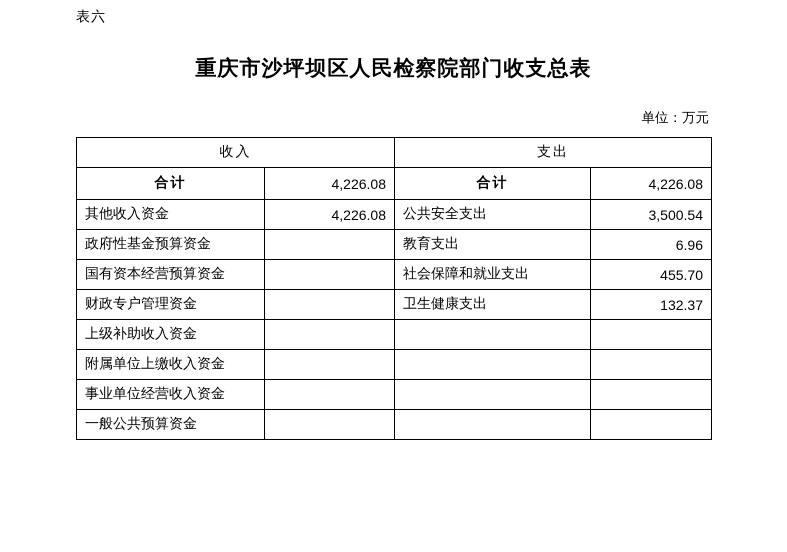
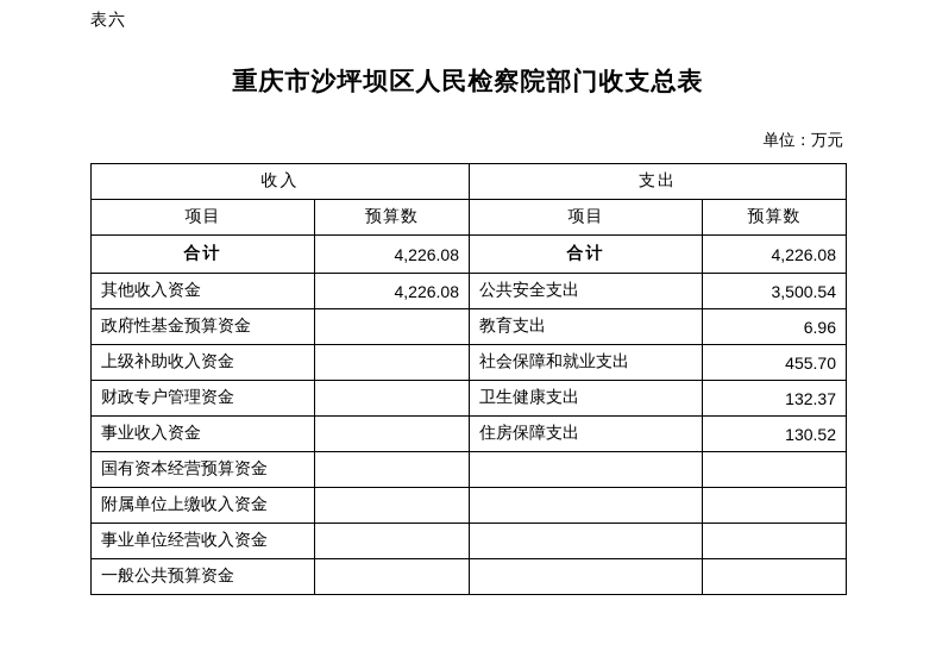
  表六
  重庆市沙坪坝区人民检察院部门收支总表
  单位：万元
  收入	支出
+ 项目	预算数	项目	预算数
  合计	4,226.08	合计	4,226.08
  其他收入资金	4,226.08	公共安全支出	3,500.54
  政府性基金预算资金		教育支出	6.96
- 国有资本经营预算资金		社会保障和就业支出	455.70
+ 上级补助收入资金		社会保障和就业支出	455.70
  财政专户管理资金		卫生健康支出	132.37
+ 事业收入资金		住房保障支出	130.52
- 上级补助收入资金
+ 国有资本经营预算资金
  附属单位上缴收入资金
  事业单位经营收入资金
  一般公共预算资金
